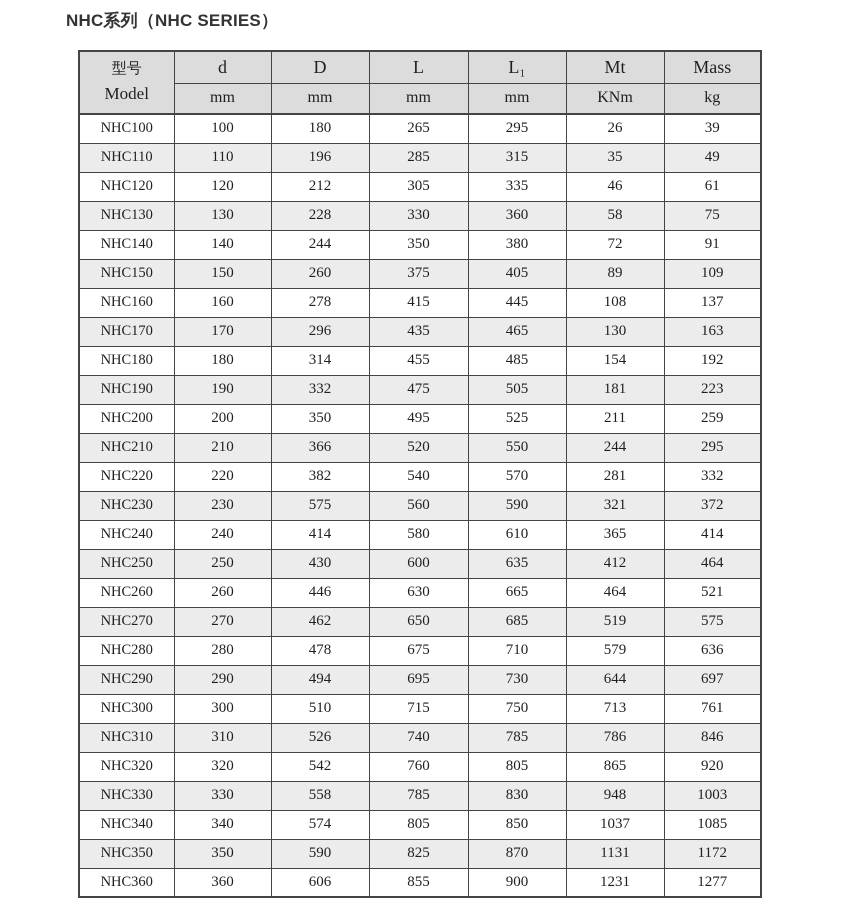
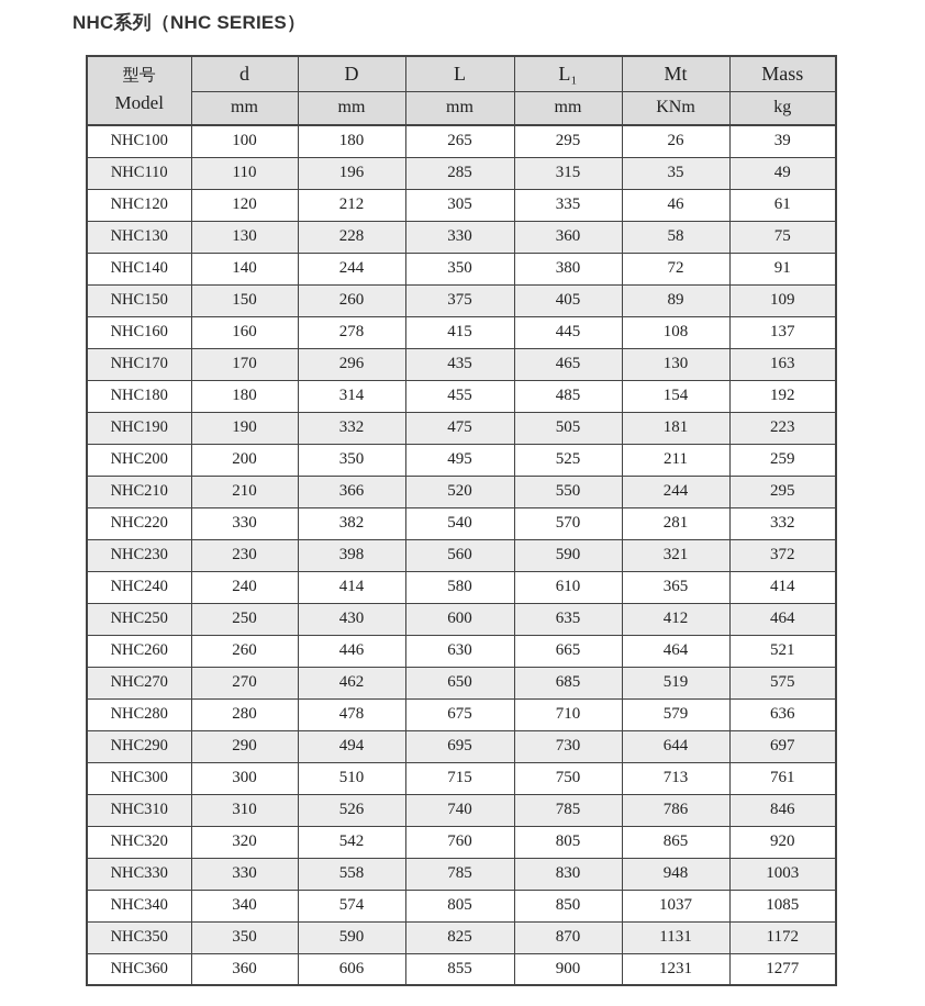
  NHC系列（NHC SERIES）
  型号 Model	d	D	L	L₁	Mt	Mass
  mm	mm	mm	mm	KNm	kg
  NHC100	100	180	265	295	26	39
  NHC110	110	196	285	315	35	49
  NHC120	120	212	305	335	46	61
  NHC130	130	228	330	360	58	75
  NHC140	140	244	350	380	72	91
  NHC150	150	260	375	405	89	109
  NHC160	160	278	415	445	108	137
  NHC170	170	296	435	465	130	163
  NHC180	180	314	455	485	154	192
  NHC190	190	332	475	505	181	223
  NHC200	200	350	495	525	211	259
  NHC210	210	366	520	550	244	295
- NHC220	220	382	540	570	281	332
+ NHC220	330	382	540	570	281	332
- NHC230	230	575	560	590	321	372
+ NHC230	230	398	560	590	321	372
  NHC240	240	414	580	610	365	414
  NHC250	250	430	600	635	412	464
  NHC260	260	446	630	665	464	521
  NHC270	270	462	650	685	519	575
  NHC280	280	478	675	710	579	636
  NHC290	290	494	695	730	644	697
  NHC300	300	510	715	750	713	761
  NHC310	310	526	740	785	786	846
  NHC320	320	542	760	805	865	920
  NHC330	330	558	785	830	948	1003
  NHC340	340	574	805	850	1037	1085
  NHC350	350	590	825	870	1131	1172
  NHC360	360	606	855	900	1231	1277
